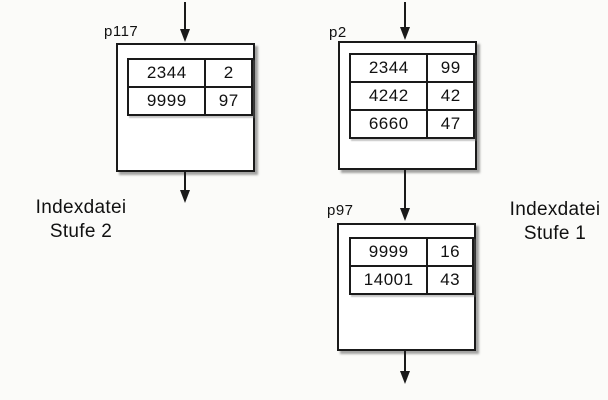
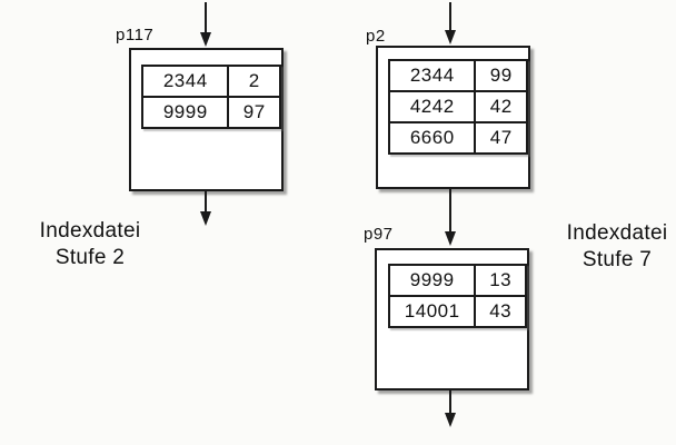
  Indexdatei
  Stufe 2
  Indexdatei
- Stufe 1
+ Stufe 7
  p117
  2344	2
  9999	97
  p2
  2344	99
  4242	42
  6660	47
  p97
- 9999	16
+ 9999	13
  14001	43
